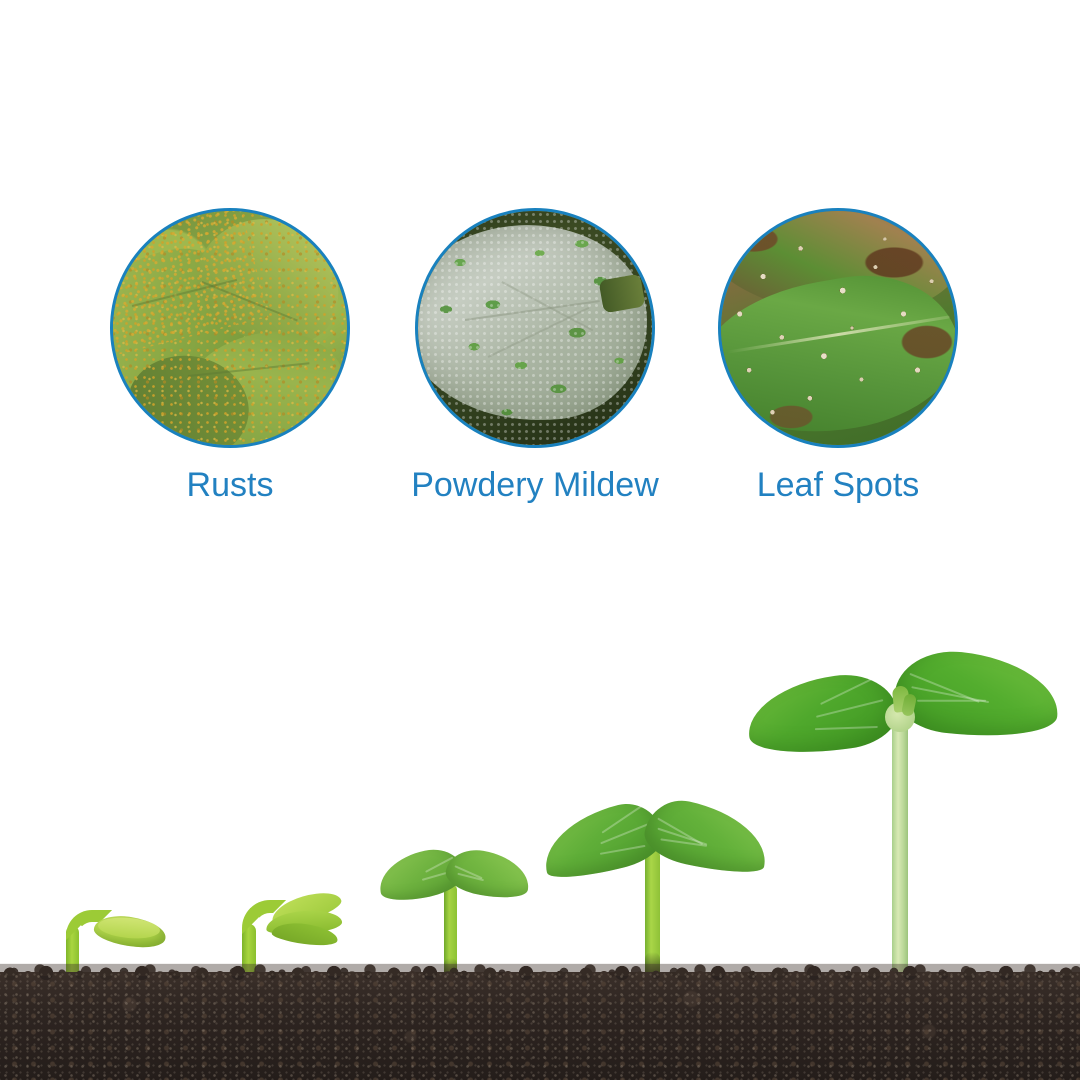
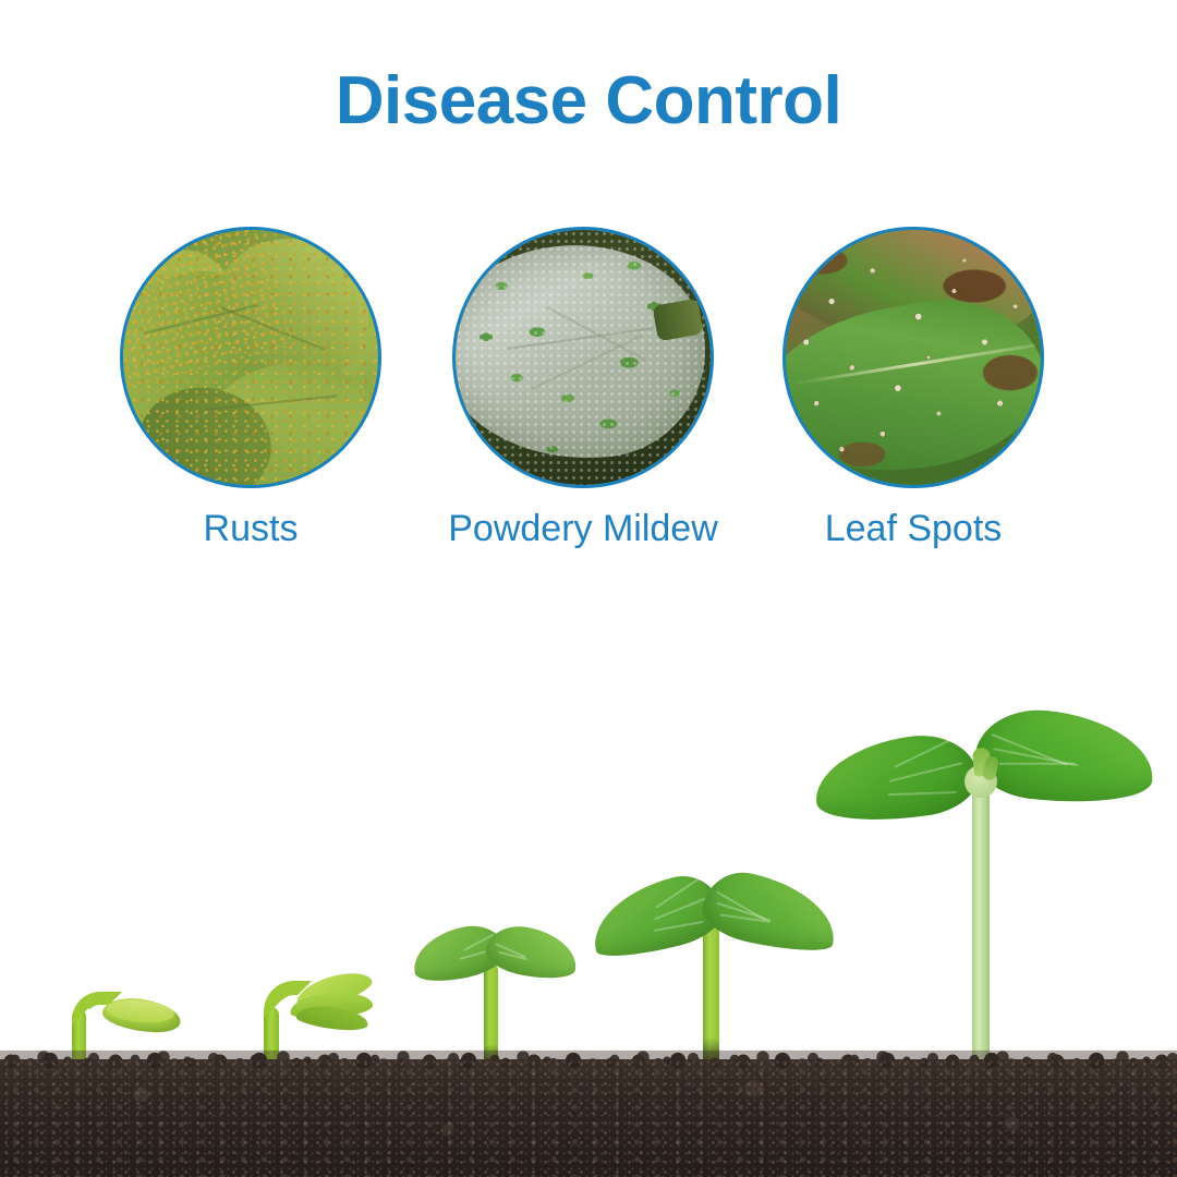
+ Disease Control
  Rusts
  Powdery Mildew
  Leaf Spots
